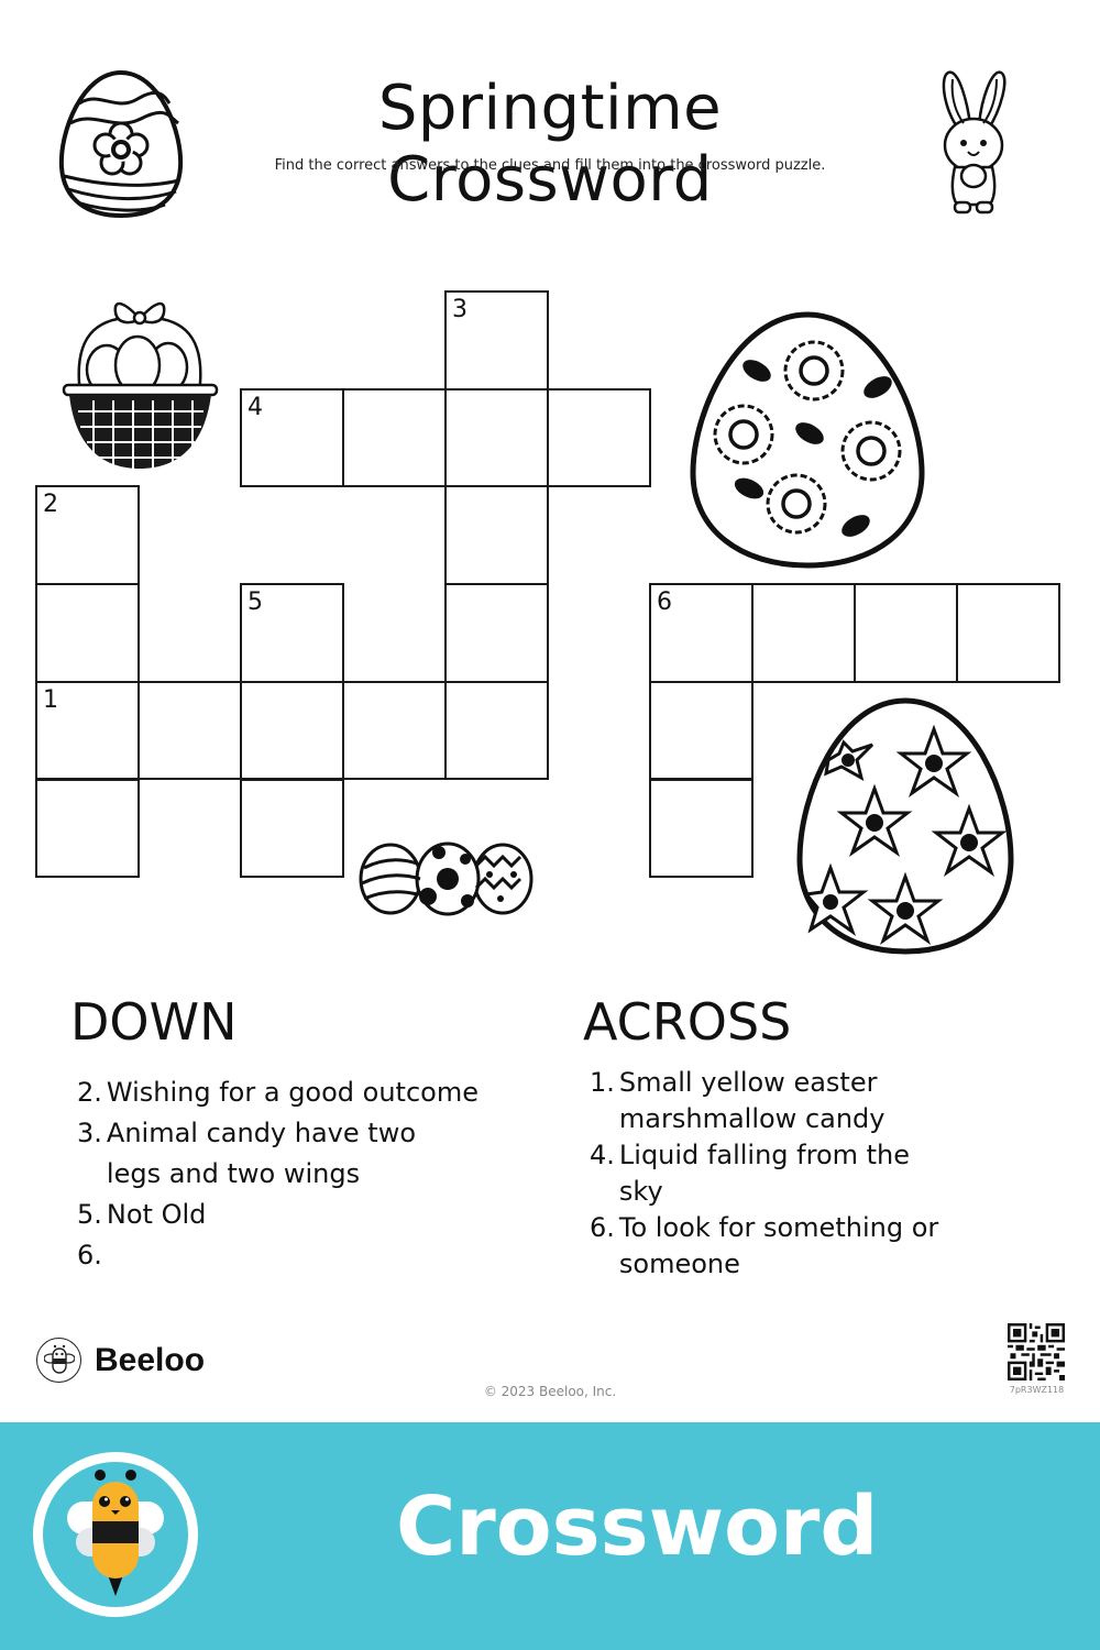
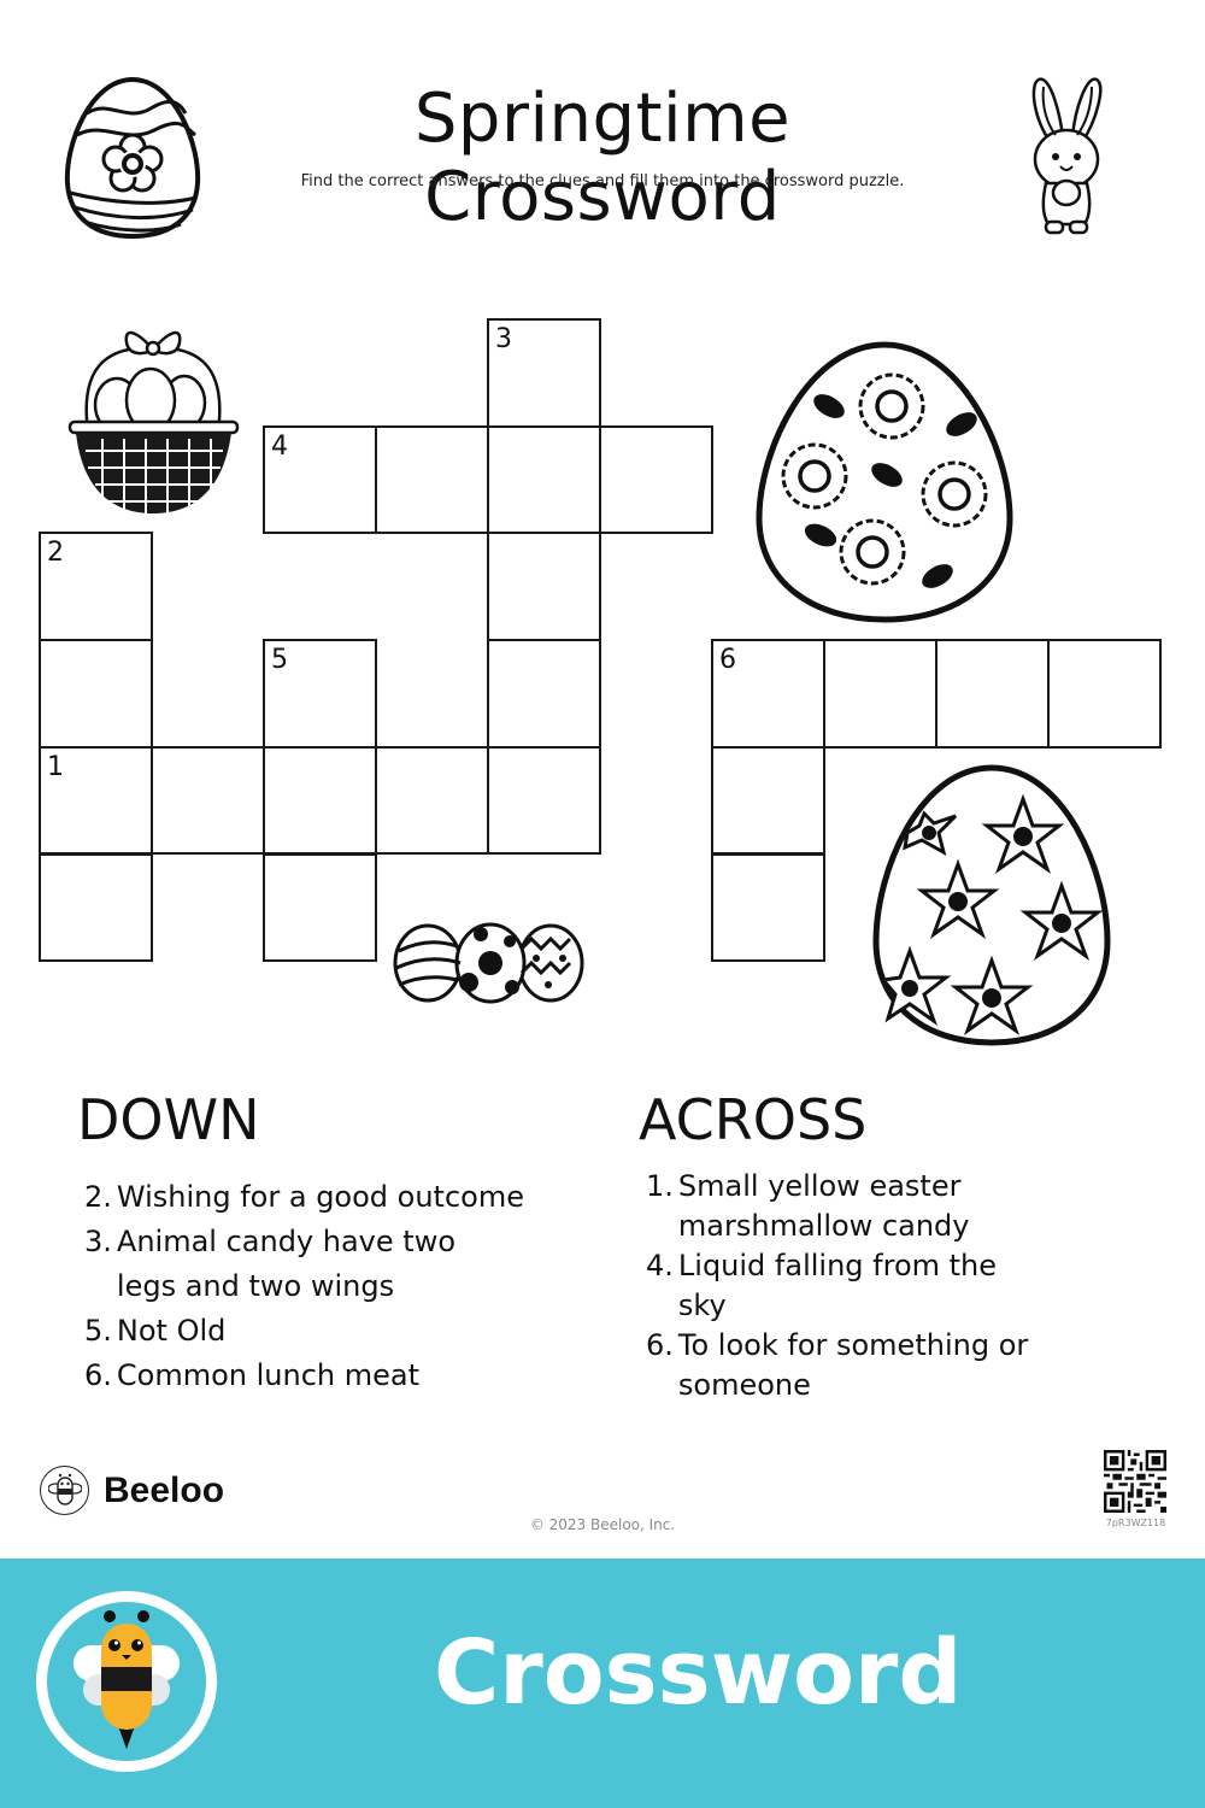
  Springtime Crossword
  Find the correct answers to the clues and fill them into the crossword puzzle.
  3
  4
  2
  5
  6
  1
  DOWN
  2.
  Wishing for a good outcome
  3.
  Animal candy have two legs and two wings
  5.
  Not Old
  6.
+ Common lunch meat
  ACROSS
  1.
  Small yellow easter marshmallow candy
  4.
  Liquid falling from the sky
  6.
  To look for something or someone
  Beeloo
  © 2023 Beeloo, Inc.
  7pR3WZ118
  Crossword
